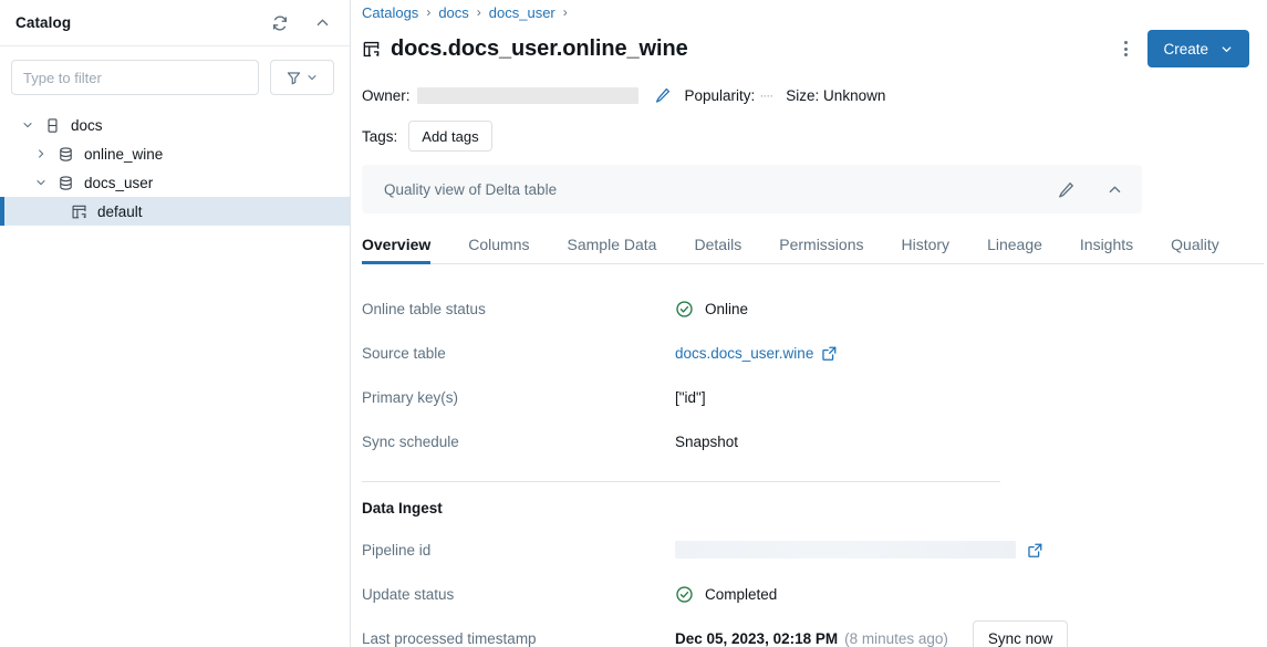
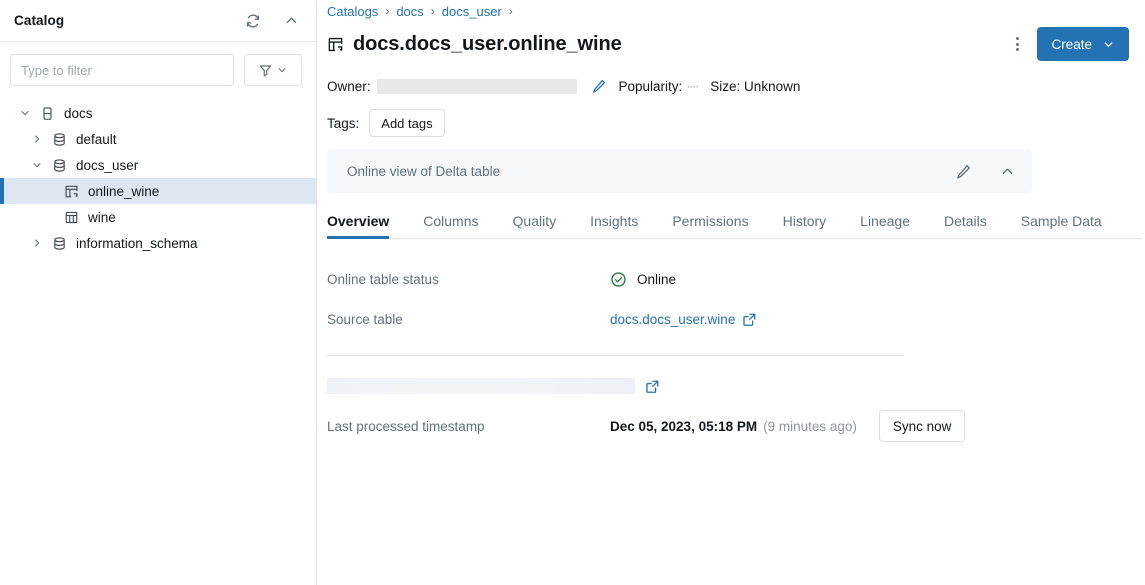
  Catalog
  Type to filter
  docs
- online_wine
+ default
  docs_user
- default
+ online_wine
+ wine
+ information_schema
  Catalogs
  ›
  docs
  ›
  docs_user
  ›
  docs.docs_user.online_wine
  Create
  Owner:
  Popularity:
  ····
  Size: Unknown
  Tags:
  Add tags
- Quality view of Delta table
+ Online view of Delta table
  Overview
  Columns
- Sample Data
+ Quality
- Details
+ Insights
  Permissions
  History
  Lineage
- Insights
+ Details
- Quality
+ Sample Data
  Online table status
  Online
  Source table
  docs.docs_user.wine
- Primary key(s)
- ["id"]
- Sync schedule
- Snapshot
- Data Ingest
- Pipeline id
- Update status
- Completed
  Last processed timestamp
- Dec 05, 2023, 02:18 PM
+ Dec 05, 2023, 05:18 PM
- (8 minutes ago)
+ (9 minutes ago)
  Sync now
